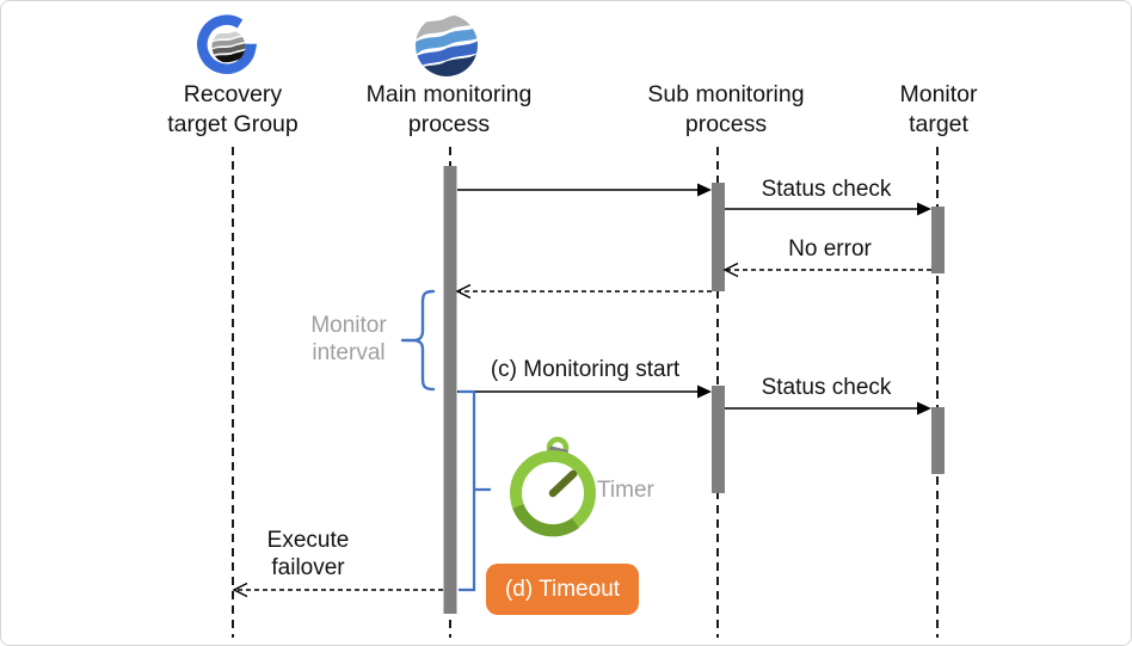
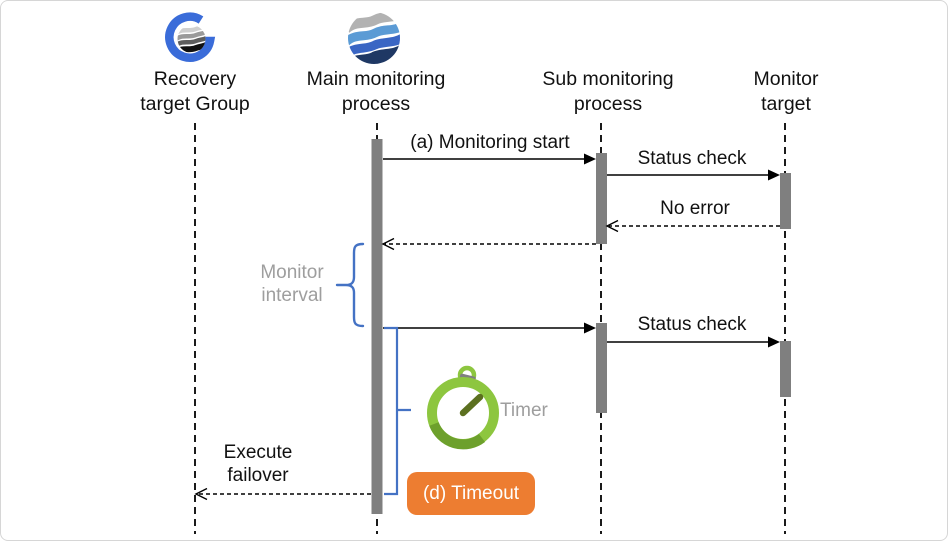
  Recovery
  target Group
  Main monitoring
  process
  Sub monitoring
  process
  Monitor
  target
+ (a) Monitoring start
  Status check
  No error
- (c) Monitoring start
  Status check
  Execute
  failover
  Monitor
  interval
  Timer
  (d) Timeout
